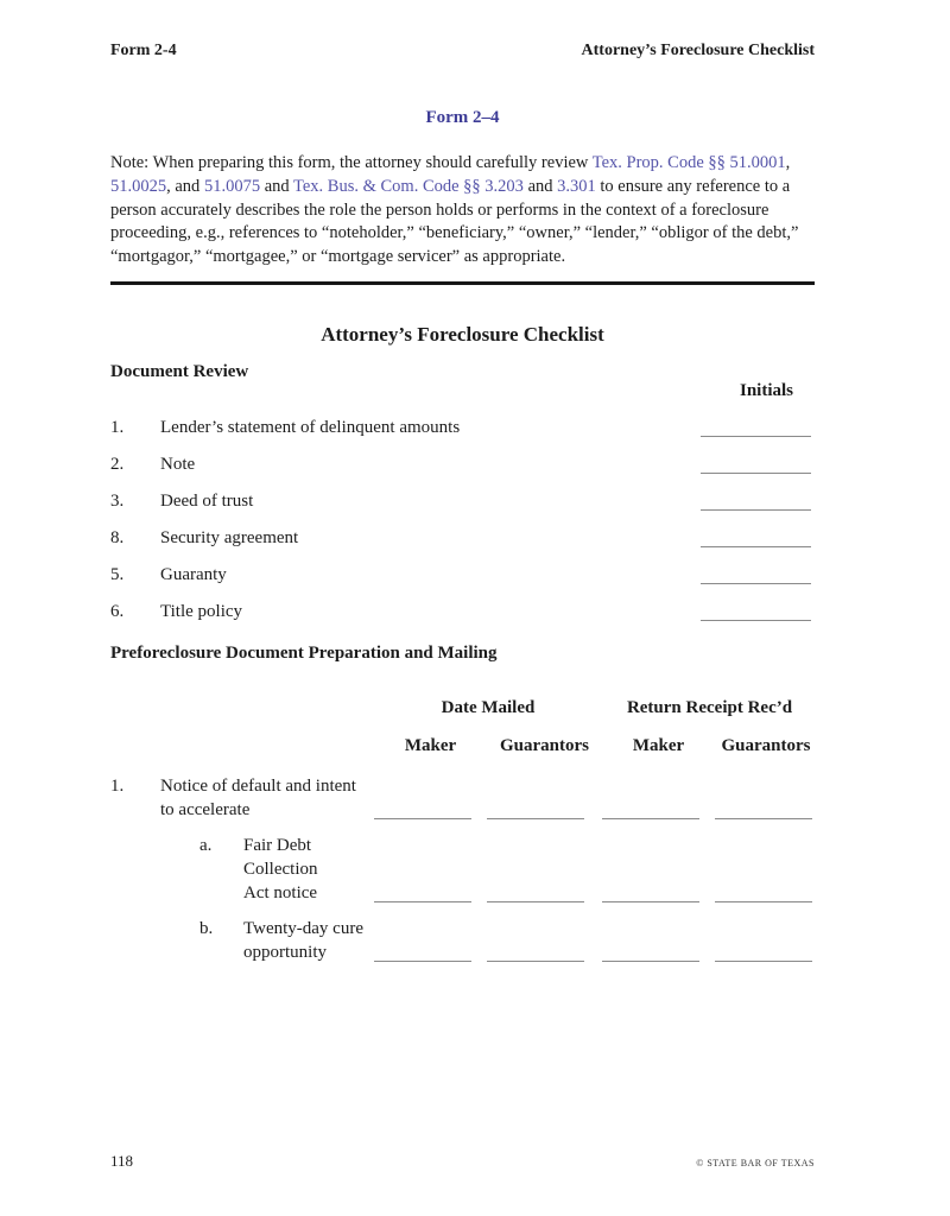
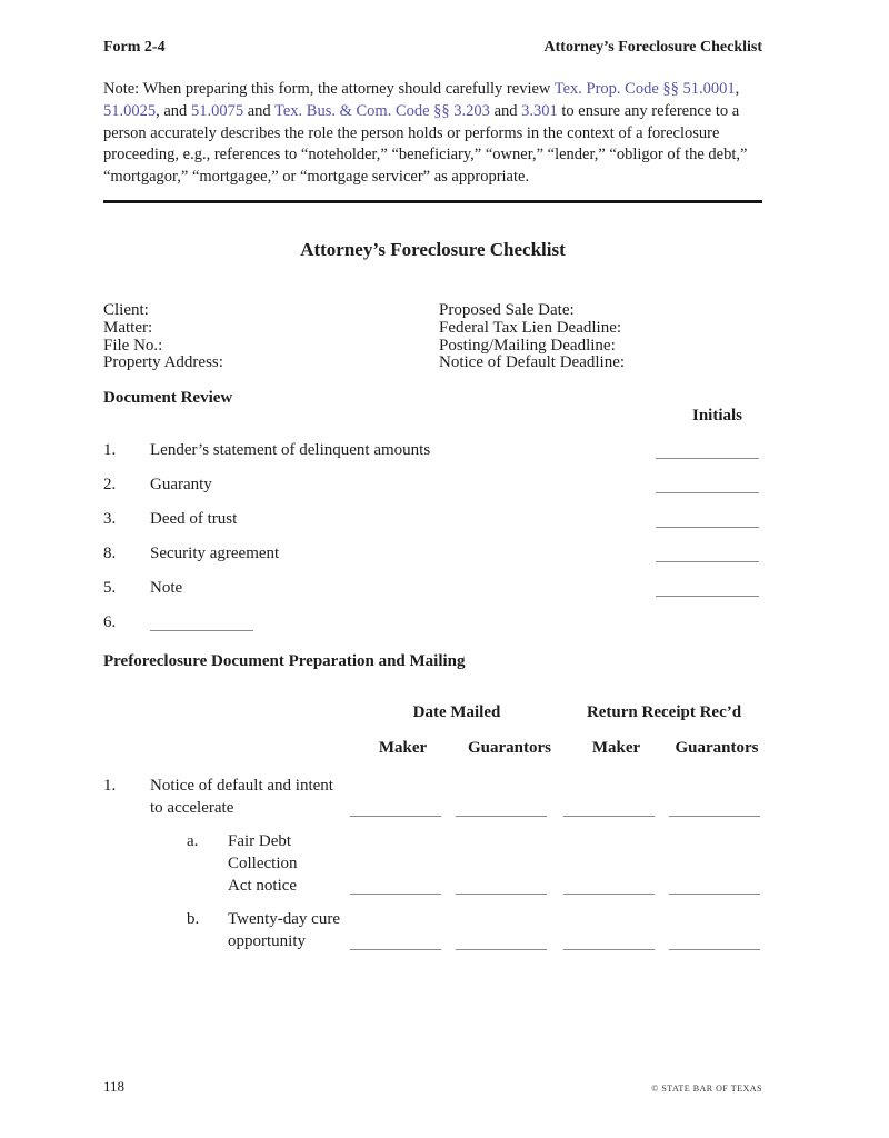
  Form 2-4
  Attorney’s Foreclosure Checklist
- Form 2–4
  Note: When preparing this form, the attorney should carefully review Tex. Prop. Code §§ 51.0001, 51.0025, and 51.0075 and Tex. Bus. & Com. Code §§ 3.203 and 3.301 to ensure any reference to a person accurately describes the role the person holds or performs in the context of a foreclosure proceeding, e.g., references to “noteholder,” “beneficiary,” “owner,” “lender,” “obligor of the debt,” “mortgagor,” “mortgagee,” or “mortgage servicer” as appropriate.
  Attorney’s Foreclosure Checklist
+ Client:
+ Matter:
+ File No.:
+ Property Address:
+ Proposed Sale Date:
+ Federal Tax Lien Deadline:
+ Posting/Mailing Deadline:
+ Notice of Default Deadline:
  Document Review
  Initials
  1.
  Lender’s statement of delinquent amounts
  2.
- Note
+ Guaranty
  3.
  Deed of trust
  8.
  Security agreement
  5.
- Guaranty
+ Note
  6.
- Title policy
  Preforeclosure Document Preparation and Mailing
  Date Mailed
  Return Receipt Rec’d
  Maker
  Guarantors
  Maker
  Guarantors
  1.
  Notice of default and intent
  to accelerate
  a.
  Fair Debt Collection
  Act notice
  b.
  Twenty-day cure
  opportunity
  118
  © STATE BAR OF TEXAS
